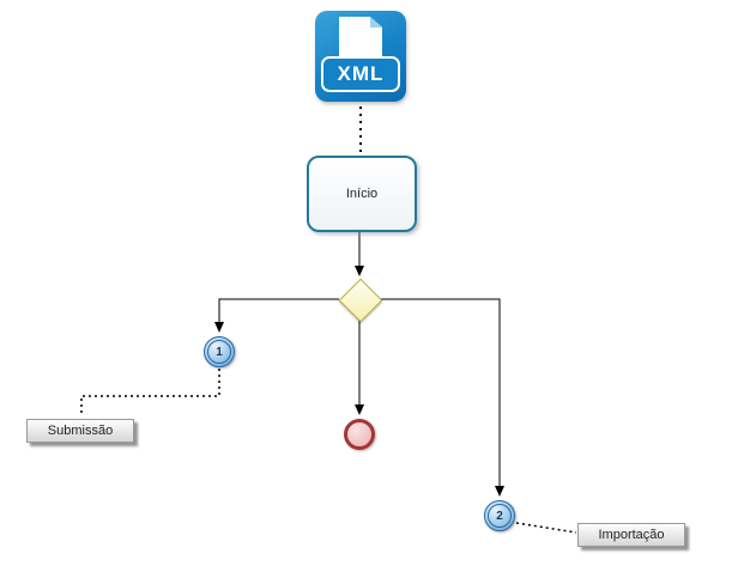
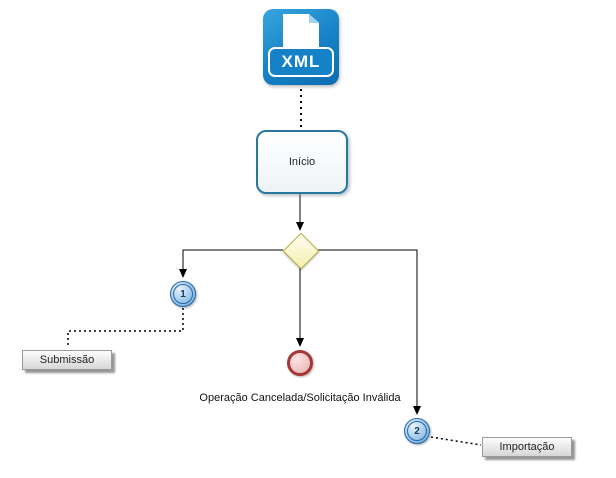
  XML
  Início
  1
+ Operação Cancelada/Solicitação Inválida
  2
  Submissão
  Importação
